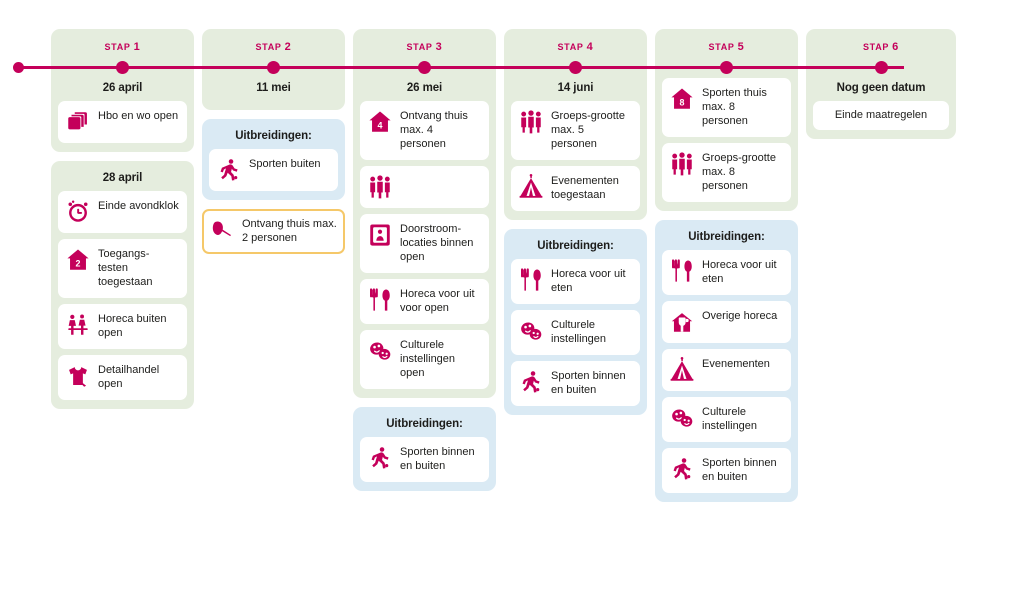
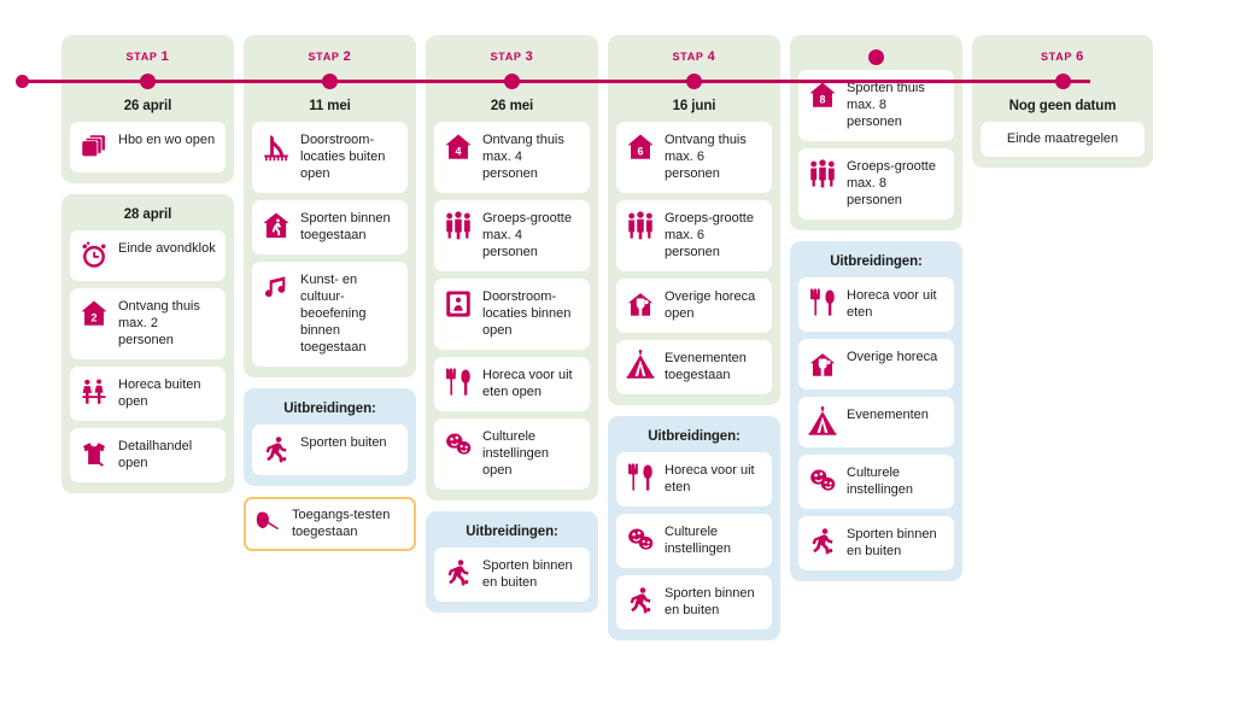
  STAP 1
  26 april
  Hbo en wo open
  28 april
  Einde avondklok
  2
- Toegangs-testen toegestaan
+ Ontvang thuis max. 2 personen
  Horeca buiten open
  Detailhandel open
  STAP 2
  11 mei
+ Doorstroom-locaties buiten open
+ Sporten binnen toegestaan
+ Kunst- en cultuur-beoefening binnen toegestaan
  Uitbreidingen:
  Sporten buiten
- Ontvang thuis max. 2 personen
+ Toegangs-testen toegestaan
  STAP 3
  26 mei
  4
  Ontvang thuis max. 4 personen
+ Groeps-grootte max. 4 personen
  Doorstroom-locaties binnen open
- Horeca voor uit voor open
+ Horeca voor uit eten open
  Culturele instellingen open
  Uitbreidingen:
  Sporten binnen en buiten
  STAP 4
- 14 juni
+ 16 juni
+ 6
+ Ontvang thuis max. 6 personen
- Groeps-grootte max. 5 personen
+ Groeps-grootte max. 6 personen
+ Overige horeca open
  Evenementen toegestaan
  Uitbreidingen:
  Horeca voor uit eten
  Culturele instellingen
  Sporten binnen en buiten
- STAP 5
  8
  Sporten thuis max. 8 personen
  Groeps-grootte max. 8 personen
  Uitbreidingen:
  Horeca voor uit eten
  Overige horeca
  Evenementen
  Culturele instellingen
  Sporten binnen en buiten
  STAP 6
  Nog geen datum
  Einde maatregelen
